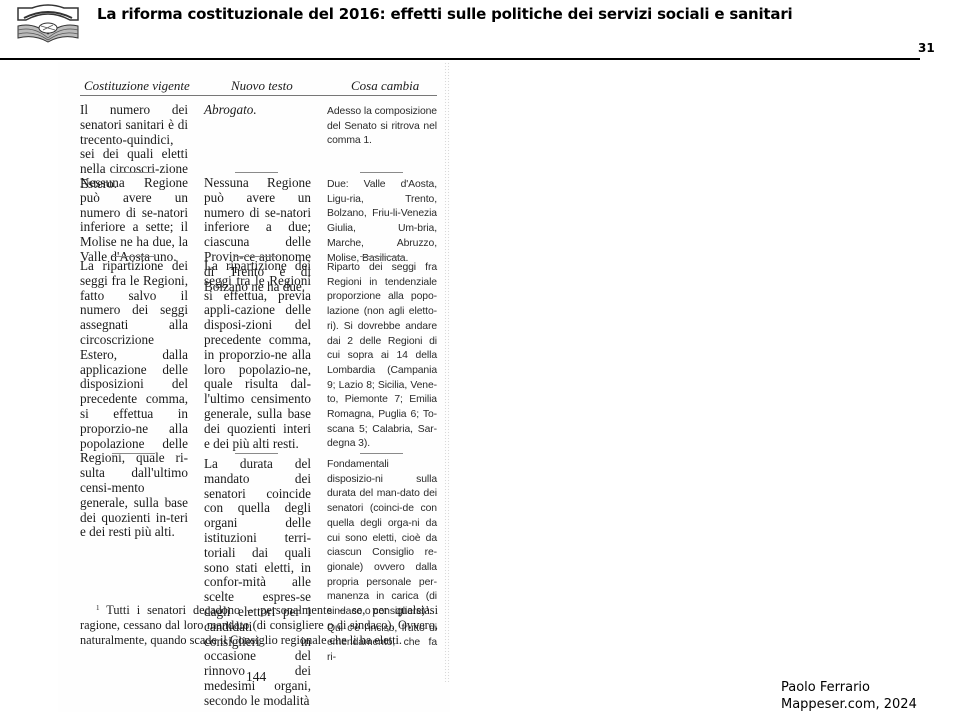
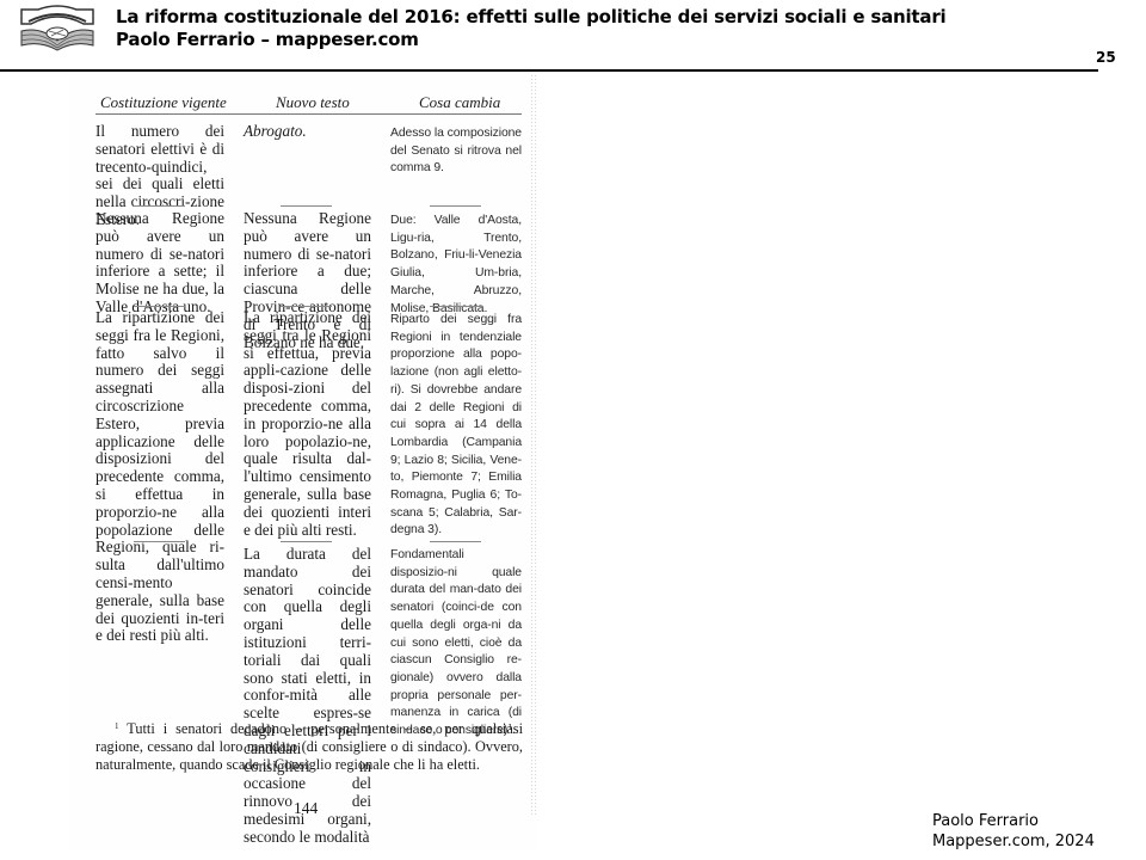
  La riforma costituzionale del 2016: effetti sulle politiche dei servizi sociali e sanitari
+ Paolo Ferrario – mappeser.com
- 31
+ 25
  Costituzione vigente
  Nuovo testo
  Cosa cambia
- Il numero dei senatori sanitari è di trecento-quindici, sei dei quali eletti nella circoscri-zione Estero.
+ Il numero dei senatori elettivi è di trecento-quindici, sei dei quali eletti nella circoscri-zione Estero.
  Abrogato.
- Adesso la composizione del Senato si ritrova nel comma 1.
+ Adesso la composizione del Senato si ritrova nel comma 9.
  Nessuna Regione può avere un numero di se-natori inferiore a sette; il Molise ne ha due, la Valle uno.
  Nessuna Regione può avere un numero di se-natori inferiore a due; ciascuna delle Provionome di Trento e di Bolzano ne ha due.
  Due: Valle d'Aosta, Ligu-ria, Trento, Bolzano, Friu-li-Venezia Giulia, Um-bria, Marche, Abruzzo, Molise, Basilicata.
- La ripartizione dei seggi fra le Regioni, fatto salvo il numero dei seggi assegnati alla circoscrizione Estero, dalla applicazione delle disposizioni del precedente comma, si effettua in proporzio-ne alla popolazione delle Regioni, quale ri-sulta dall'ultimo censi-mento generale, sulla base dei quozienti in-teri e dei resti più alti.
+ La ripartizione dei seggi fra le Regioni, fatto salvo il numero dei seggi assegnati alla circoscrizione Estero, previa applicazione delle disposizioni del precedente comma, si effettua in proporzio-ne alla popolazione delle Regioni, quale ri-sulta dall'ultimo censi-mento generale, sulla base dei quozienti in-teri e dei resti più alti.
  La ripartizione dei seggi tra le Regioni si effettua, previa appli-cazione delle disposi-zioni del precedente comma, in proporzio-ne alla loro popolazio-ne, quale risulta dal-l'ultimo censimento generale, sulla base dei quozienti interi e dei più alti resti.
  Riparto dei seggi fra Regioni in tendenziale proporzione alla popo-lazione (non agli eletto-ri). Si dovrebbe andare dai 2 delle Regioni di cui sopra ai 14 della Lombardia (Campania 9; Lazio 8; Sicilia, Vene-to, Piemonte 7; Emilia Romagna, Puglia 6; To-scana 5; Calabria, Sar-degna 3).
  La durata del mandato dei senatori coincide con quella degli organi delle istituzioni terri-toriali dai quali sono stati eletti, in confor-mità alle scelte espres-se dagli elettori per i candidati consiglieri in occasione del rinnovo dei medesimi organi, secondo le modalità
- Fondamentali disposizio-ni sulla durata del man-dato dei senatori (coinci-de con quella degli orga-ni da cui sono eletti, cioè da ciascun Consiglio re-gionale) ovvero dalla propria personale per-manenza in carica (di sindaco o consigliere) .
+ Fondamentali disposizio-ni quale durata del man-dato dei senatori (coinci-de con quella degli orga-ni da cui sono eletti, cioè da ciascun Consiglio re-gionale) ovvero dalla propria personale per-manenza in carica (di sindaco o consigliere) .
- Qui c'è l'inciso, frutto di emendamento, che fa ri-
  1 Tutti i senatori decadono – personalmente – se, per qualsiasi ragione, cessano dal loro mandato (di consigliere o di sindaco). Ovvero, naturalmente, quando scade il Consiglio regionale che li ha eletti.
  144
  Paolo Ferrario
  Mappeser.com, 2024
